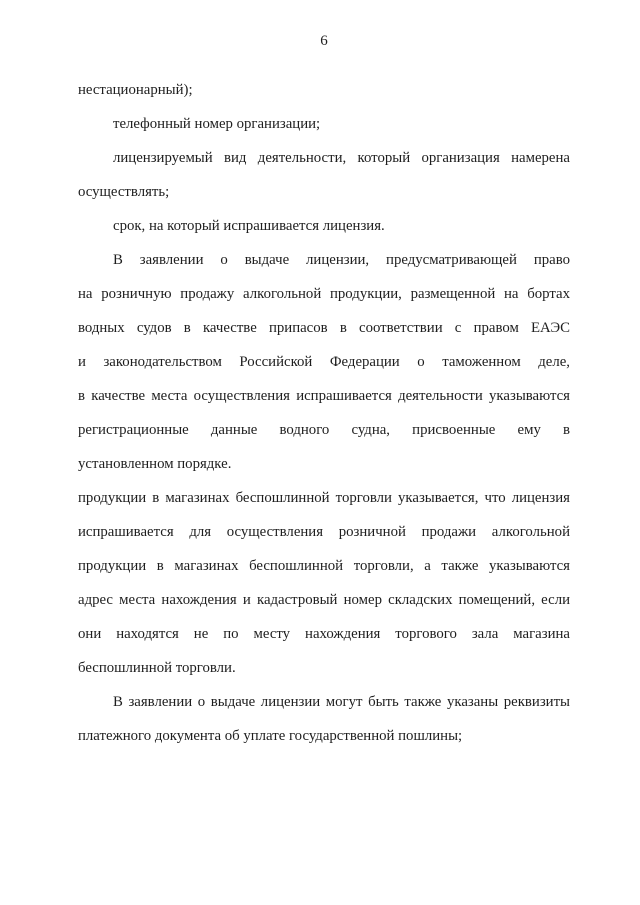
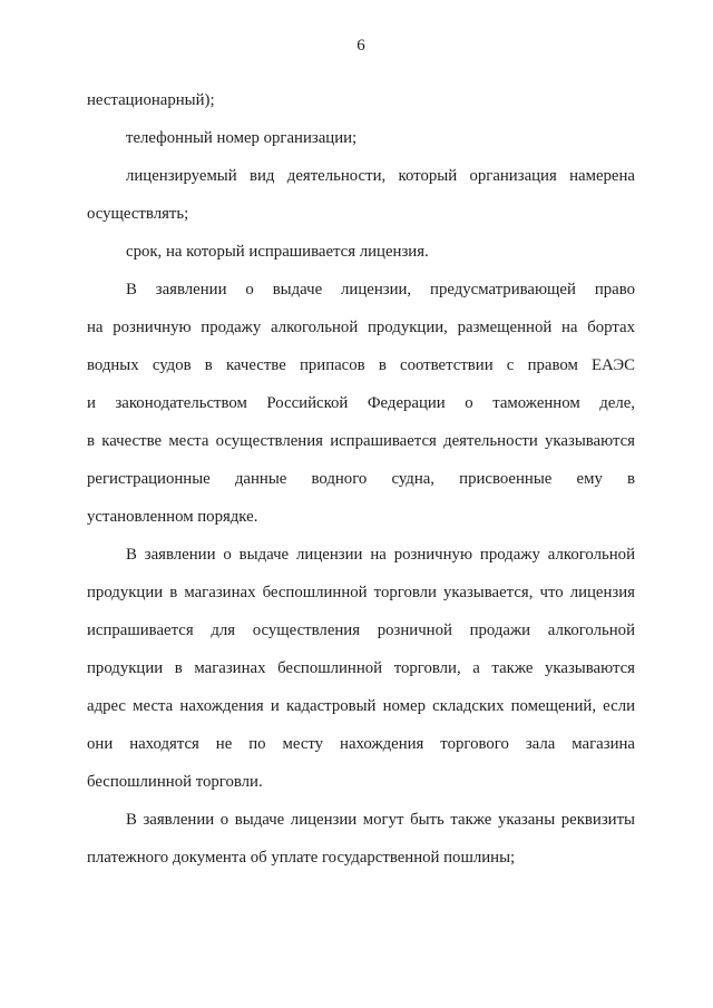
  6
  нестационарный);
  телефонный номер организации;
  лицензируемый вид деятельности, который организация намерена
  осуществлять;
  срок, на который испрашивается лицензия.
  В заявлении о выдаче лицензии, предусматривающей право
  на розничную продажу алкогольной продукции, размещенной на бортах
  водных судов в качестве припасов в соответствии с правом ЕАЭС
  и законодательством Российской Федерации о таможенном деле,
  в качестве места осуществления испрашивается деятельности указываются
  регистрационные данные водного судна, присвоенные ему в
  установленном порядке.
+ В заявлении о выдаче лицензии на розничную продажу алкогольной
  продукции в магазинах беспошлинной торговли указывается, что лицензия
  испрашивается для осуществления розничной продажи алкогольной
  продукции в магазинах беспошлинной торговли, а также указываются
  адрес места нахождения и кадастровый номер складских помещений, если
  они находятся не по месту нахождения торгового зала магазина
  беспошлинной торговли.
  В заявлении о выдаче лицензии могут быть также указаны реквизиты
  платежного документа об уплате государственной пошлины;
